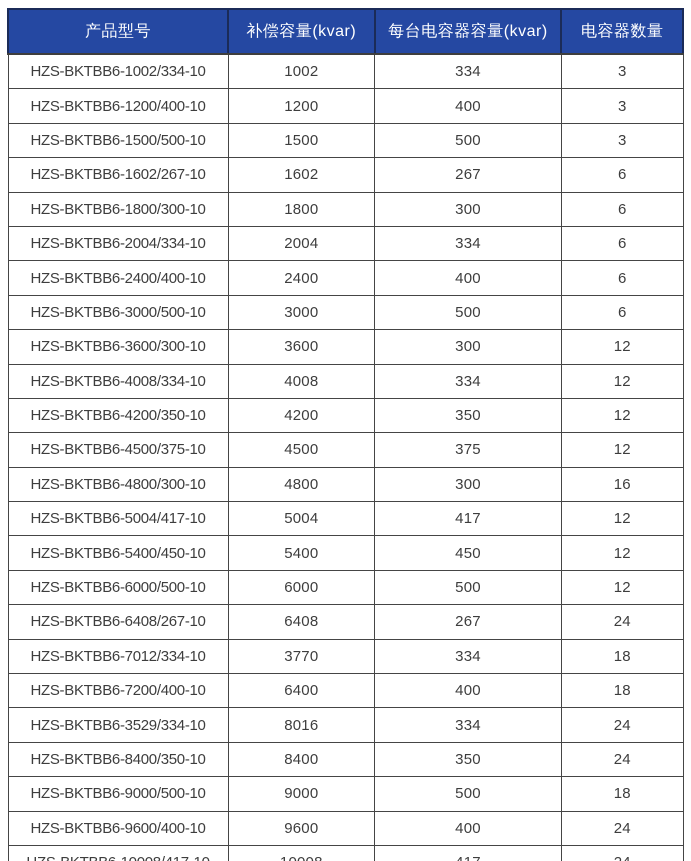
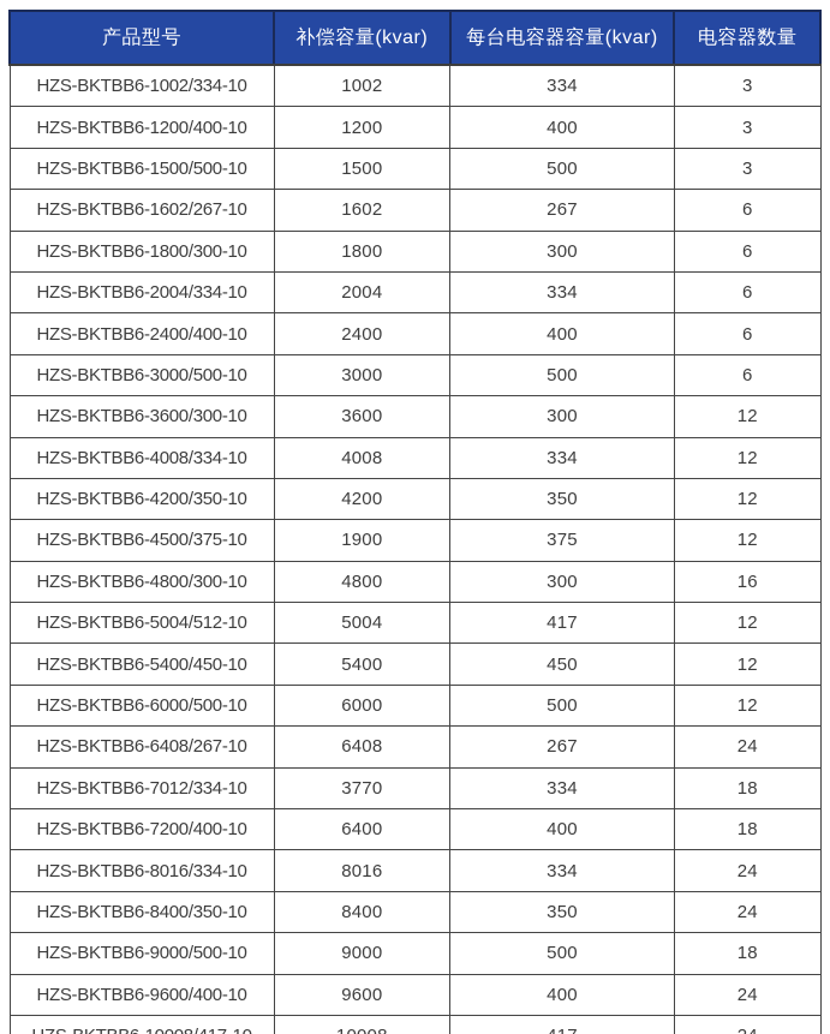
  产品型号	补偿容量(kvar)	每台电容器容量(kvar)	电容器数量
  HZS-BKTBB6-1002/334-10	1002	334	3
  HZS-BKTBB6-1200/400-10	1200	400	3
  HZS-BKTBB6-1500/500-10	1500	500	3
  HZS-BKTBB6-1602/267-10	1602	267	6
  HZS-BKTBB6-1800/300-10	1800	300	6
  HZS-BKTBB6-2004/334-10	2004	334	6
  HZS-BKTBB6-2400/400-10	2400	400	6
  HZS-BKTBB6-3000/500-10	3000	500	6
  HZS-BKTBB6-3600/300-10	3600	300	12
  HZS-BKTBB6-4008/334-10	4008	334	12
  HZS-BKTBB6-4200/350-10	4200	350	12
- HZS-BKTBB6-4500/375-10	4500	375	12
+ HZS-BKTBB6-4500/375-10	1900	375	12
  HZS-BKTBB6-4800/300-10	4800	300	16
- HZS-BKTBB6-5004/417-10	5004	417	12
+ HZS-BKTBB6-5004/512-10	5004	417	12
  HZS-BKTBB6-5400/450-10	5400	450	12
  HZS-BKTBB6-6000/500-10	6000	500	12
  HZS-BKTBB6-6408/267-10	6408	267	24
  HZS-BKTBB6-7012/334-10	3770	334	18
  HZS-BKTBB6-7200/400-10	6400	400	18
- HZS-BKTBB6-3529/334-10	8016	334	24
+ HZS-BKTBB6-8016/334-10	8016	334	24
  HZS-BKTBB6-8400/350-10	8400	350	24
  HZS-BKTBB6-9000/500-10	9000	500	18
  HZS-BKTBB6-9600/400-10	9600	400	24
